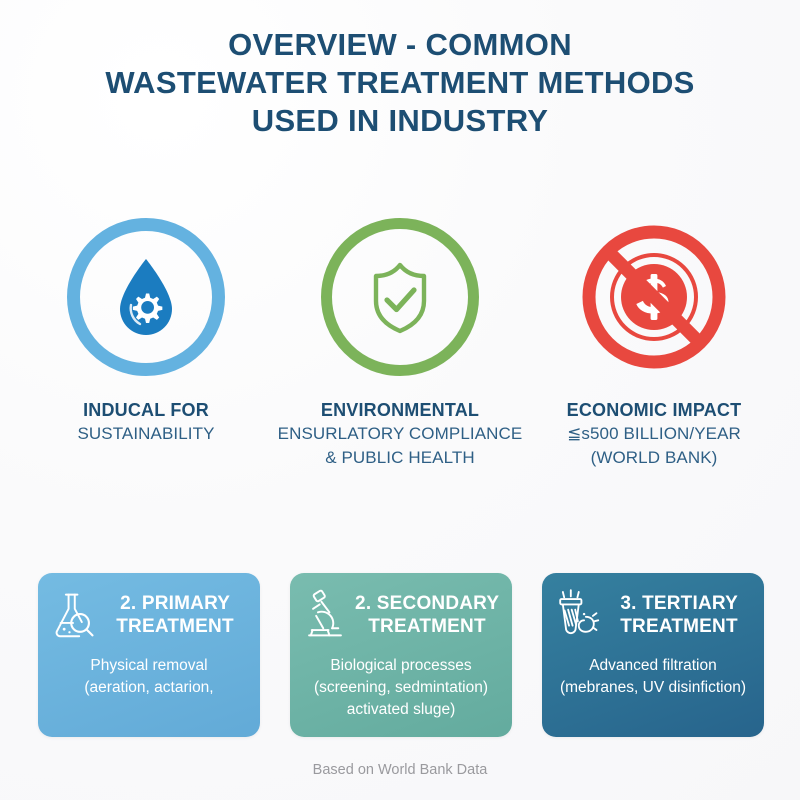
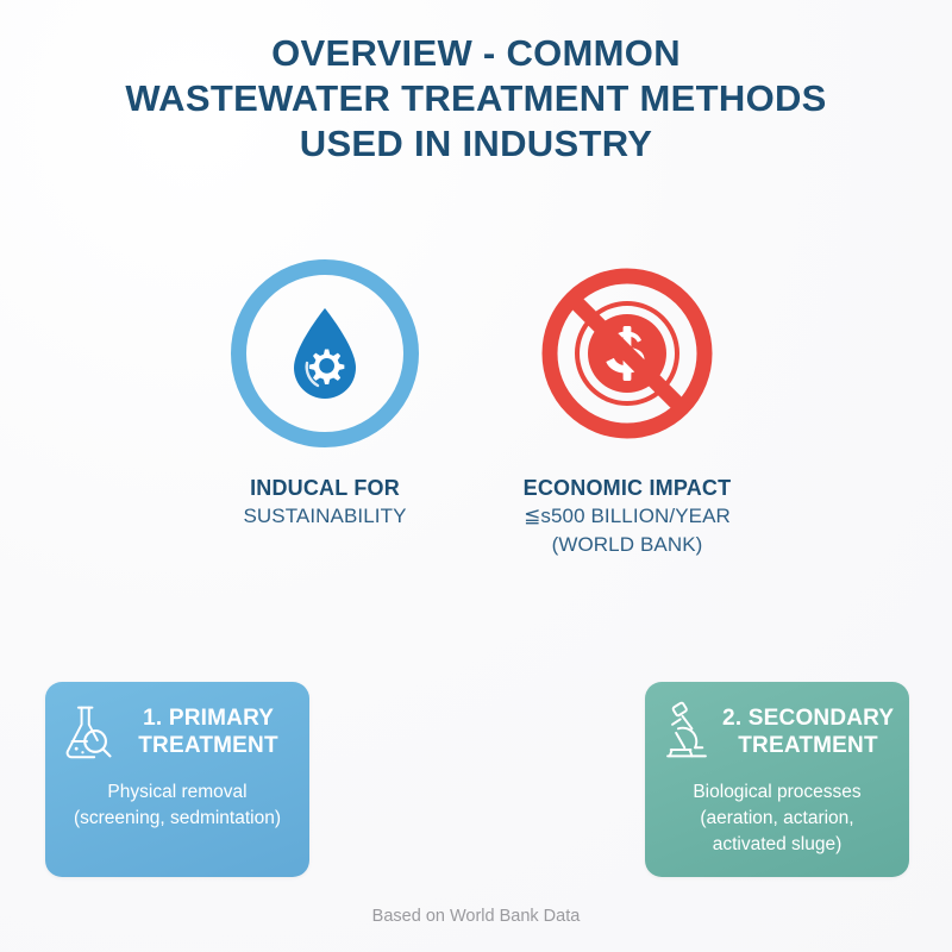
  OVERVIEW - COMMON
  WASTEWATER TREATMENT METHODS
  USED IN INDUSTRY
  INDUCAL FOR
  SUSTAINABILITY
- ENVIRONMENTAL
- ENSURLATORY COMPLIANCE
- & PUBLIC HEALTH
  ECONOMIC IMPACT
  ≦s500 BILLION/YEAR
  (WORLD BANK)
- 2. PRIMARY TREATMENT
+ 1. PRIMARY TREATMENT
  Physical removal
- (aeration, actarion,
+ (screening, sedmintation)
  2. SECONDARY TREATMENT
  Biological processes
- (screening, sedmintation)
+ (aeration, actarion,
  activated sluge)
- 3. TERTIARY TREATMENT
- Advanced filtration
- (mebranes, UV disinfiction)
  Based on World Bank Data
